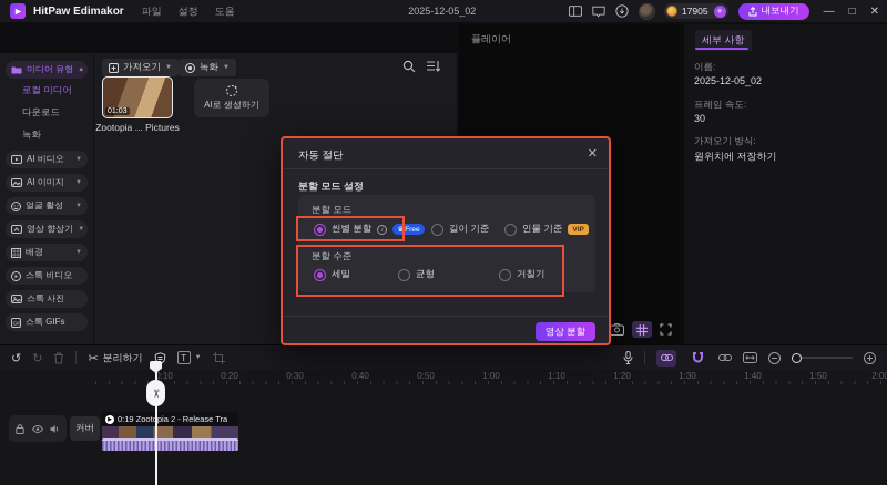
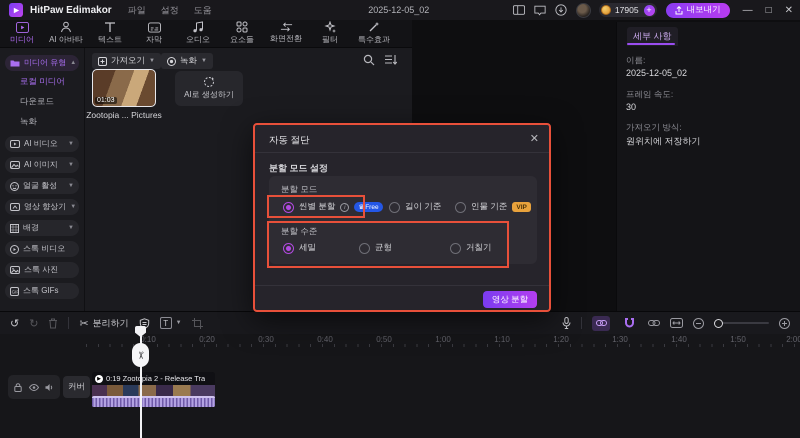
  HitPaw Edimakor
  파일
  설정
  도움
  2025-12-05_02
  17905
  +
  내보내기
  —
  □
  ✕
+ 미디어
+ AI 아바타
+ 텍스트
+ 자막
+ 오디오
+ 요소들
+ 화면전환
+ 필터
+ 특수효과
  미디어 유형
  로컬 미디어
  다운로드
  녹화
  AI 비디오
  AI 이미지
  얼굴 활성
  영상 향상기
  배경
  스톡 비디오
  스톡 사진
  스톡 GIFs
  가져오기
  녹화
  Zootopia ... Pictures
  AI로 생성하기
- 플레이어
  세부 사항
  이름:
  2025-12-05_02
  프레임 속도:
  30
  가져오기 방식:
  원위치에 저장하기
  ↺
  ↻
  ✂
  분리하기
  T
  0:10
  0:20
  0:30
  0:40
  0:50
  1:00
  1:10
  1:20
  1:30
  1:40
  1:50
  2:0
  커버
  0:19 Zootpia 2 - Release Tra
  자동 절단
  ✕
  분할 모드 설정
  분할 모드
  씬별 분할
  길이 기준
  인물 기준
  분할 수준
  세밀
  균형
  거칠기
  영상 분할
